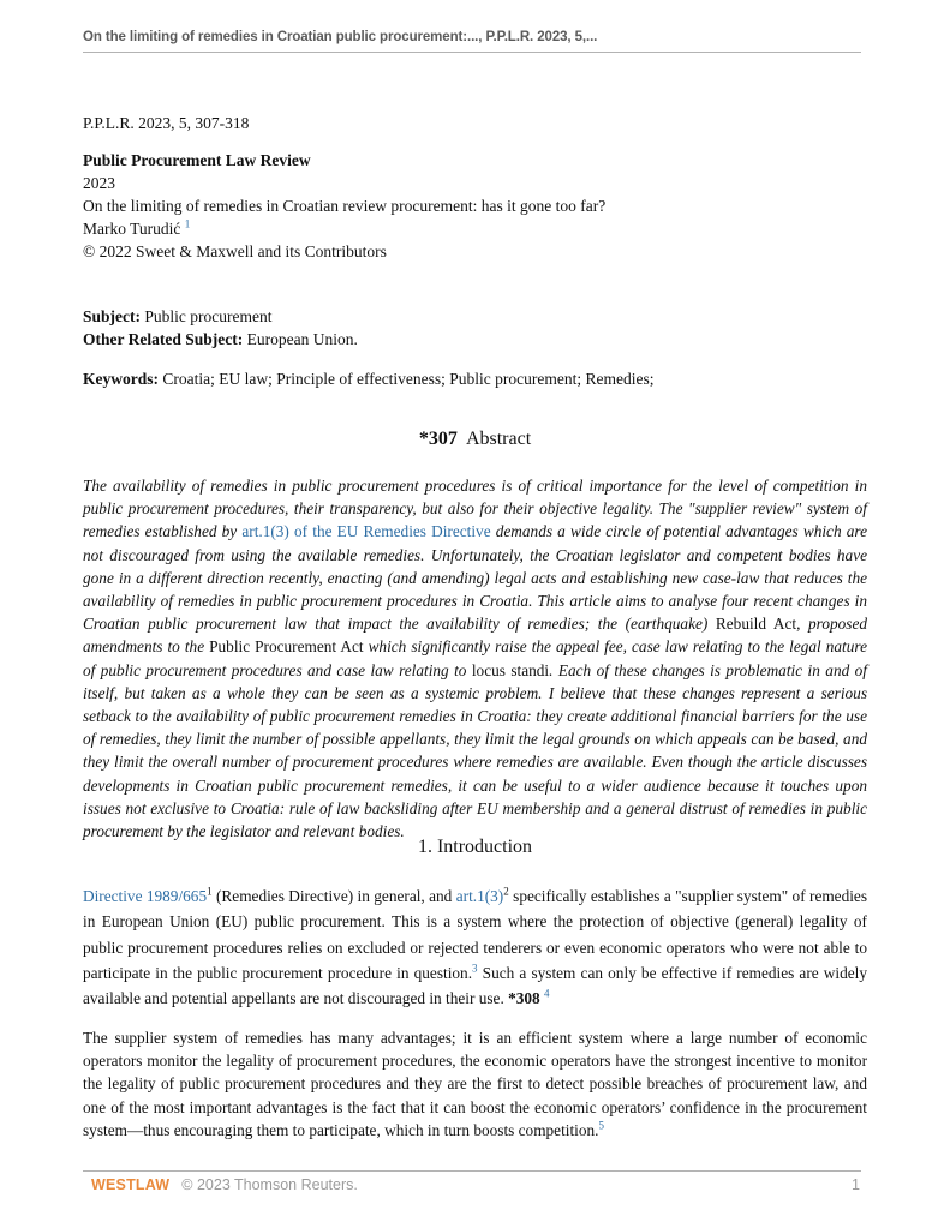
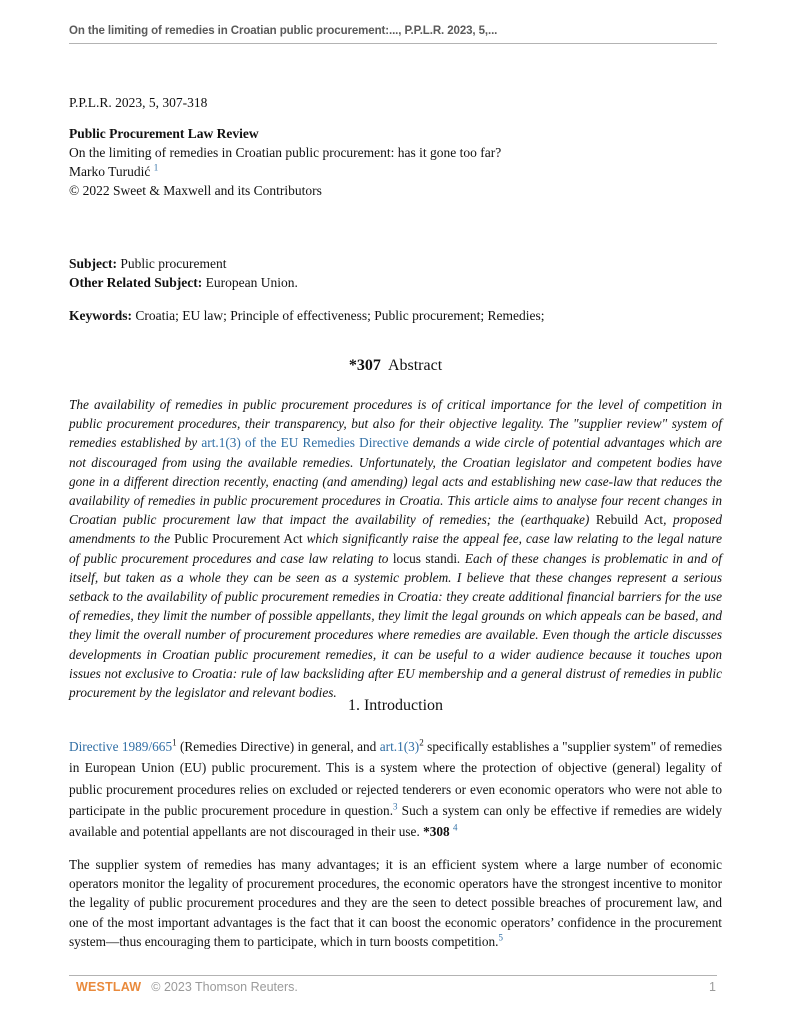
  On the limiting of remedies in Croatian public procurement:..., P.P.L.R. 2023, 5,...
  P.P.L.R. 2023, 5, 307-318
  Public Procurement Law Review
- 2023
- On the limiting of remedies in Croatian review procurement: has it gone too far?
+ On the limiting of remedies in Croatian public procurement: has it gone too far?
  Marko Turudić 1
  © 2022 Sweet & Maxwell and its Contributors
  Subject: Public procurement
  Other Related Subject: European Union.
  Keywords: Croatia; EU law; Principle of effectiveness; Public procurement; Remedies;
  *307 Abstract
  The availability of remedies in public procurement procedures is of critical importance for the level of competition in public procurement procedures, their transparency, but also for their objective legality. The "supplier review" system of remedies established by art.1(3) of the EU Remedies Directive demands a wide circle of potential advantages which are not discouraged from using the available remedies. Unfortunately, the Croatian legislator and competent bodies have gone in a different direction recently, enacting (and amending) legal acts and establishing new case-law that reduces the availability of remedies in public procurement procedures in Croatia. This article aims to analyse four recent changes in Croatian public procurement law that impact the availability of remedies; the (earthquake) Rebuild Act, proposed amendments to the Public Procurement Act which significantly raise the appeal fee, case law relating to the legal nature of public procurement procedures and case law relating to locus standi. Each of these changes is problematic in and of itself, but taken as a whole they can be seen as a systemic problem. I believe that these changes represent a serious setback to the availability of public procurement remedies in Croatia: they create additional financial barriers for the use of remedies, they limit the number of possible appellants, they limit the legal grounds on which appeals can be based, and they limit the overall number of procurement procedures where remedies are available. Even though the article discusses developments in Croatian public procurement remedies, it can be useful to a wider audience because it touches upon issues not exclusive to Croatia: rule of law backsliding after EU membership and a general distrust of remedies in public procurement by the legislator and relevant bodies.
  1. Introduction
  Directive 1989/6651 (Remedies Directive) in general, and art.1(3)2 specifically establishes a "supplier system" of remedies in European Union (EU) public procurement. This is a system where the protection of objective (general) legality of public procurement procedures relies on excluded or rejected tenderers or even economic operators who were not able to participate in the public procurement procedure in question.3 Such a system can only be effective if remedies are widely available and potential appellants are not discouraged in their use. *308 4
- The supplier system of remedies has many advantages; it is an efficient system where a large number of economic operators monitor the legality of procurement procedures, the economic operators have the strongest incentive to monitor the legality of public procurement procedures and they are the first to detect possible breaches of procurement law, and one of the most important advantages is the fact that it can boost the economic operators’ confidence in the procurement system—thus encouraging them to participate, which in turn boosts competition.5
+ The supplier system of remedies has many advantages; it is an efficient system where a large number of economic operators monitor the legality of procurement procedures, the economic operators have the strongest incentive to monitor the legality of public procurement procedures and they are the seen to detect possible breaches of procurement law, and one of the most important advantages is the fact that it can boost the economic operators’ confidence in the procurement system—thus encouraging them to participate, which in turn boosts competition.5
  WESTLAW © 2023 Thomson Reuters.
  1
